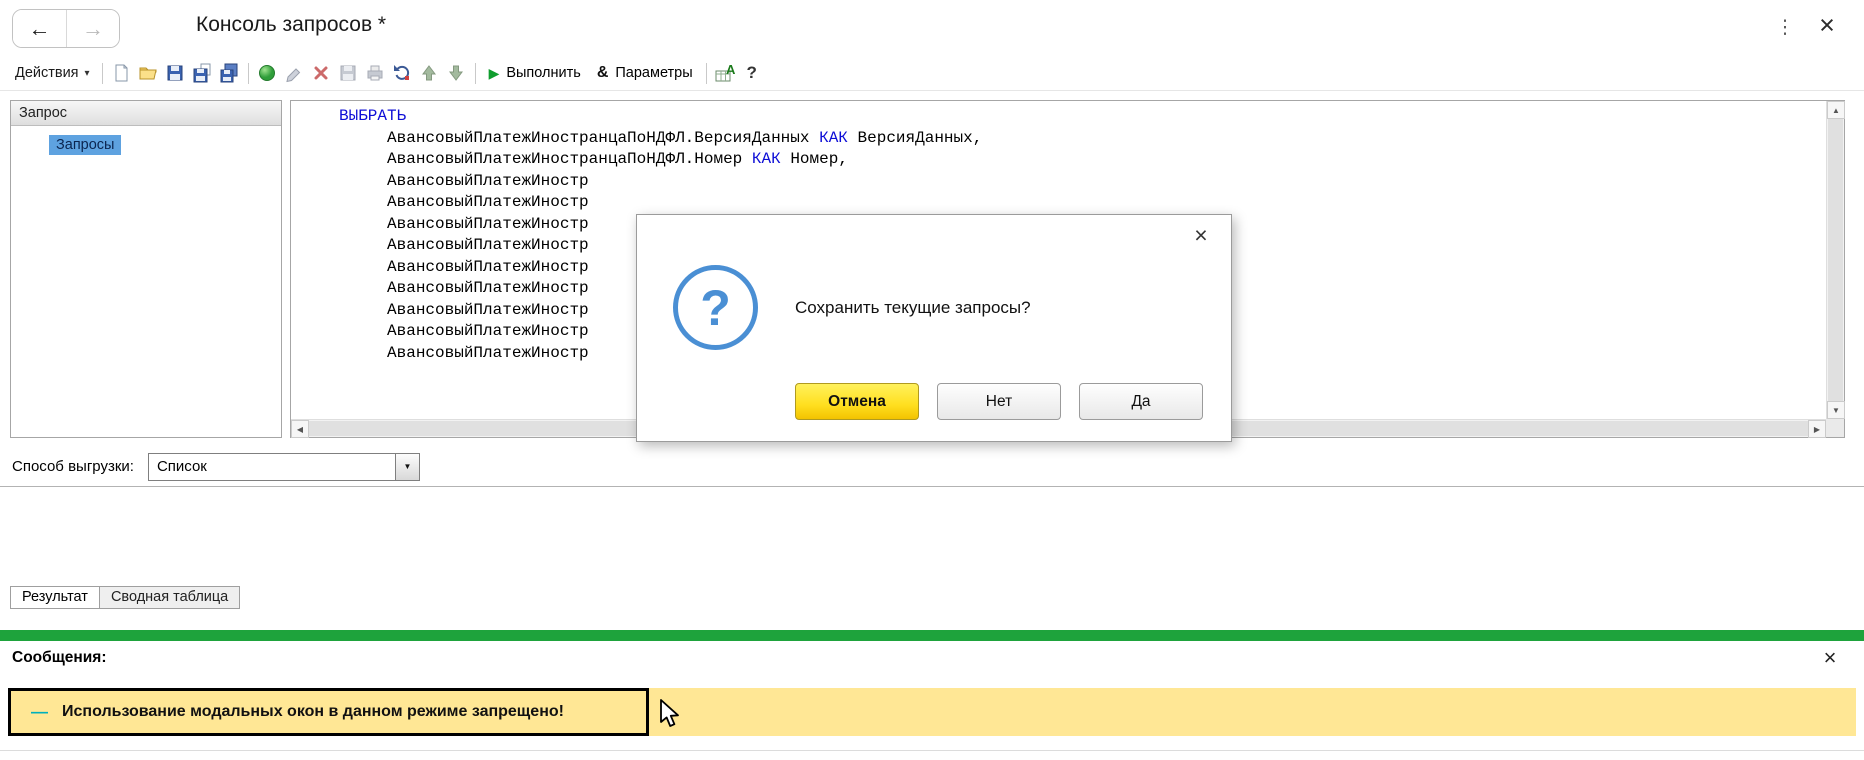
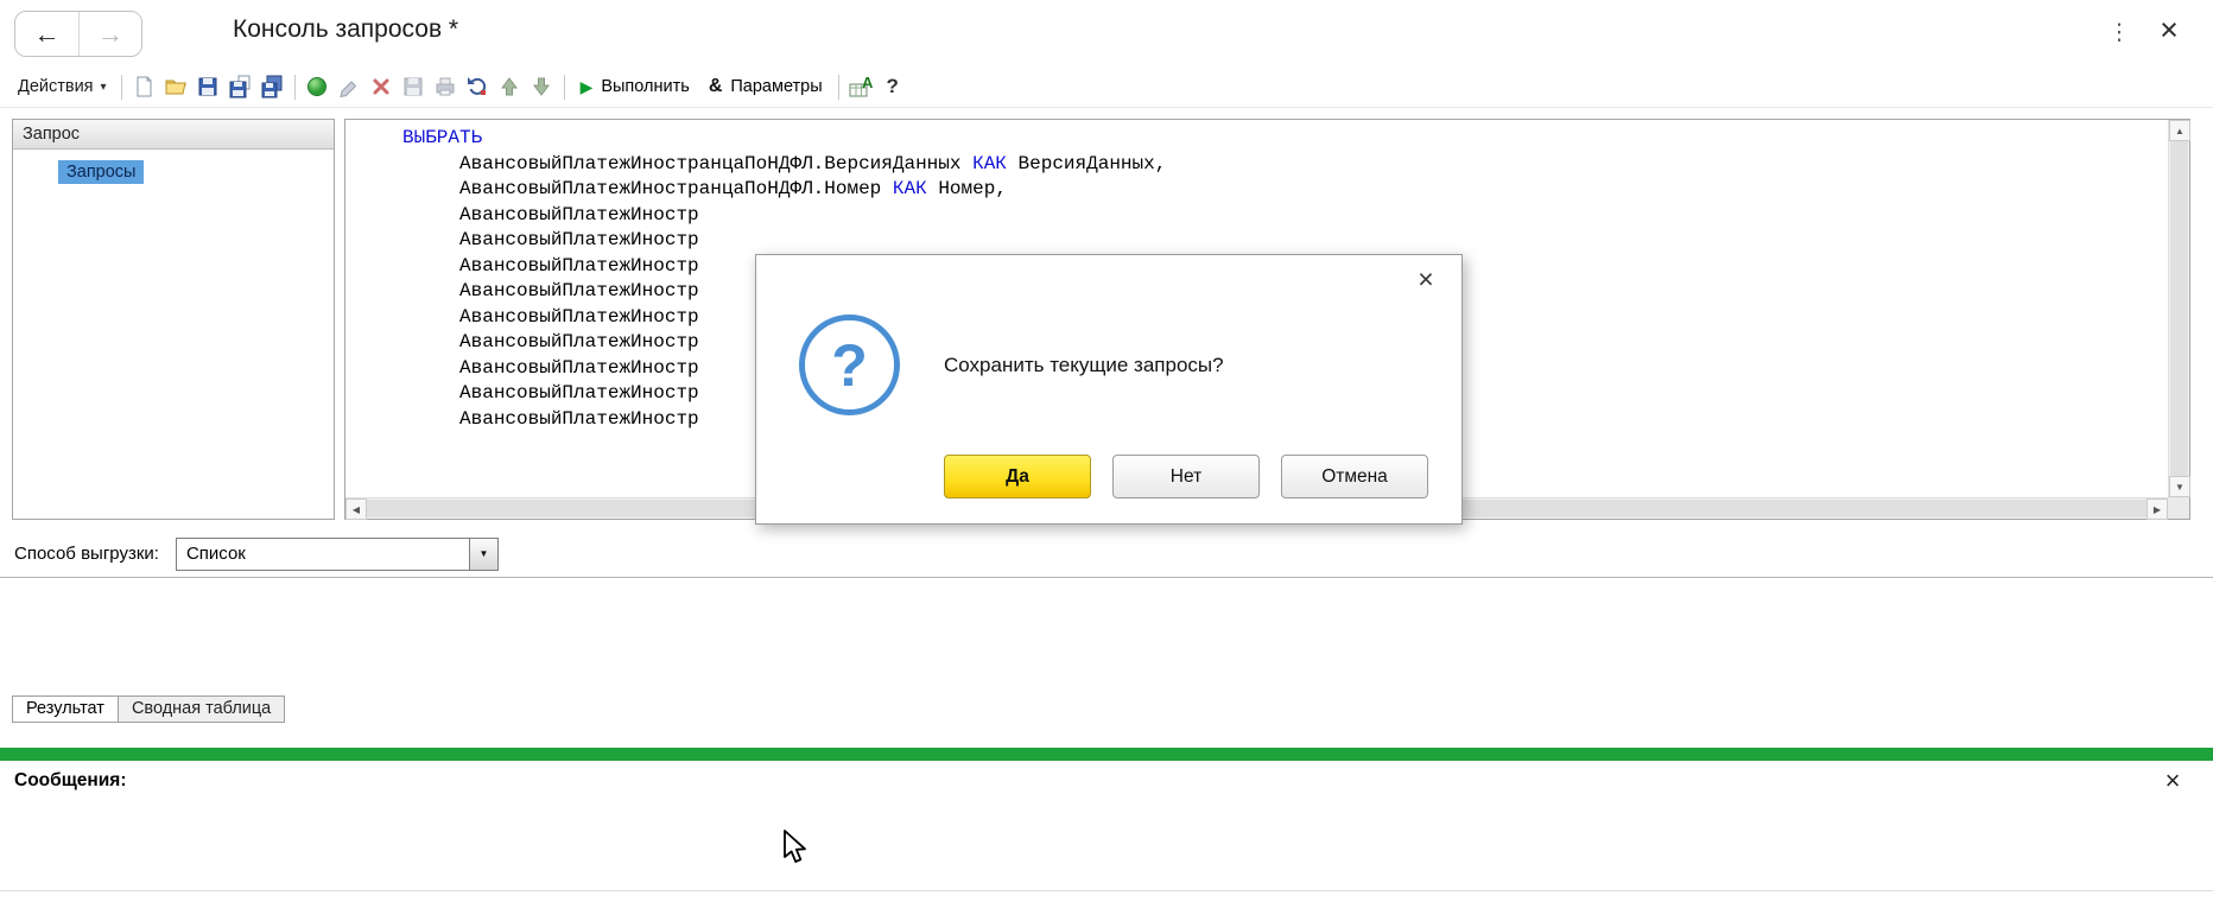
  ←
  →
  Консоль запросов *
  ⋮
  ×
  Действия
  ▾
  ▶
  Выполнить
  &
  Параметры
  А
  ?
  Запрос
  Запросы
  ВЫБРАТЬ
  АвансовыйПлатежИностранцаПоНДФЛ.ВерсияДанных КАК ВерсияДанных,
  АвансовыйПлатежИностранцаПоНДФЛ.Номер КАК Номер,
  АвансовыйПлатежИностр
  АвансовыйПлатежИностр
  АвансовыйПлатежИностр
  АвансовыйПлатежИностр
  АвансовыйПлатежИностр
  АвансовыйПлатежИностр
  АвансовыйПлатежИностр
  АвансовыйПлатежИностр
  АвансовыйПлатежИностр
  ▲
  ▼
  ◀
  ▶
  Способ выгрузки:
  Список
  ▼
  Результат
  Сводная таблица
  Сообщения:
  ×
- —
- Использование модальных окон в данном режиме запрещено!
  ×
  ?
  Сохранить текущие запросы?
- Отмена
+ Да
  Нет
- Да
+ Отмена
